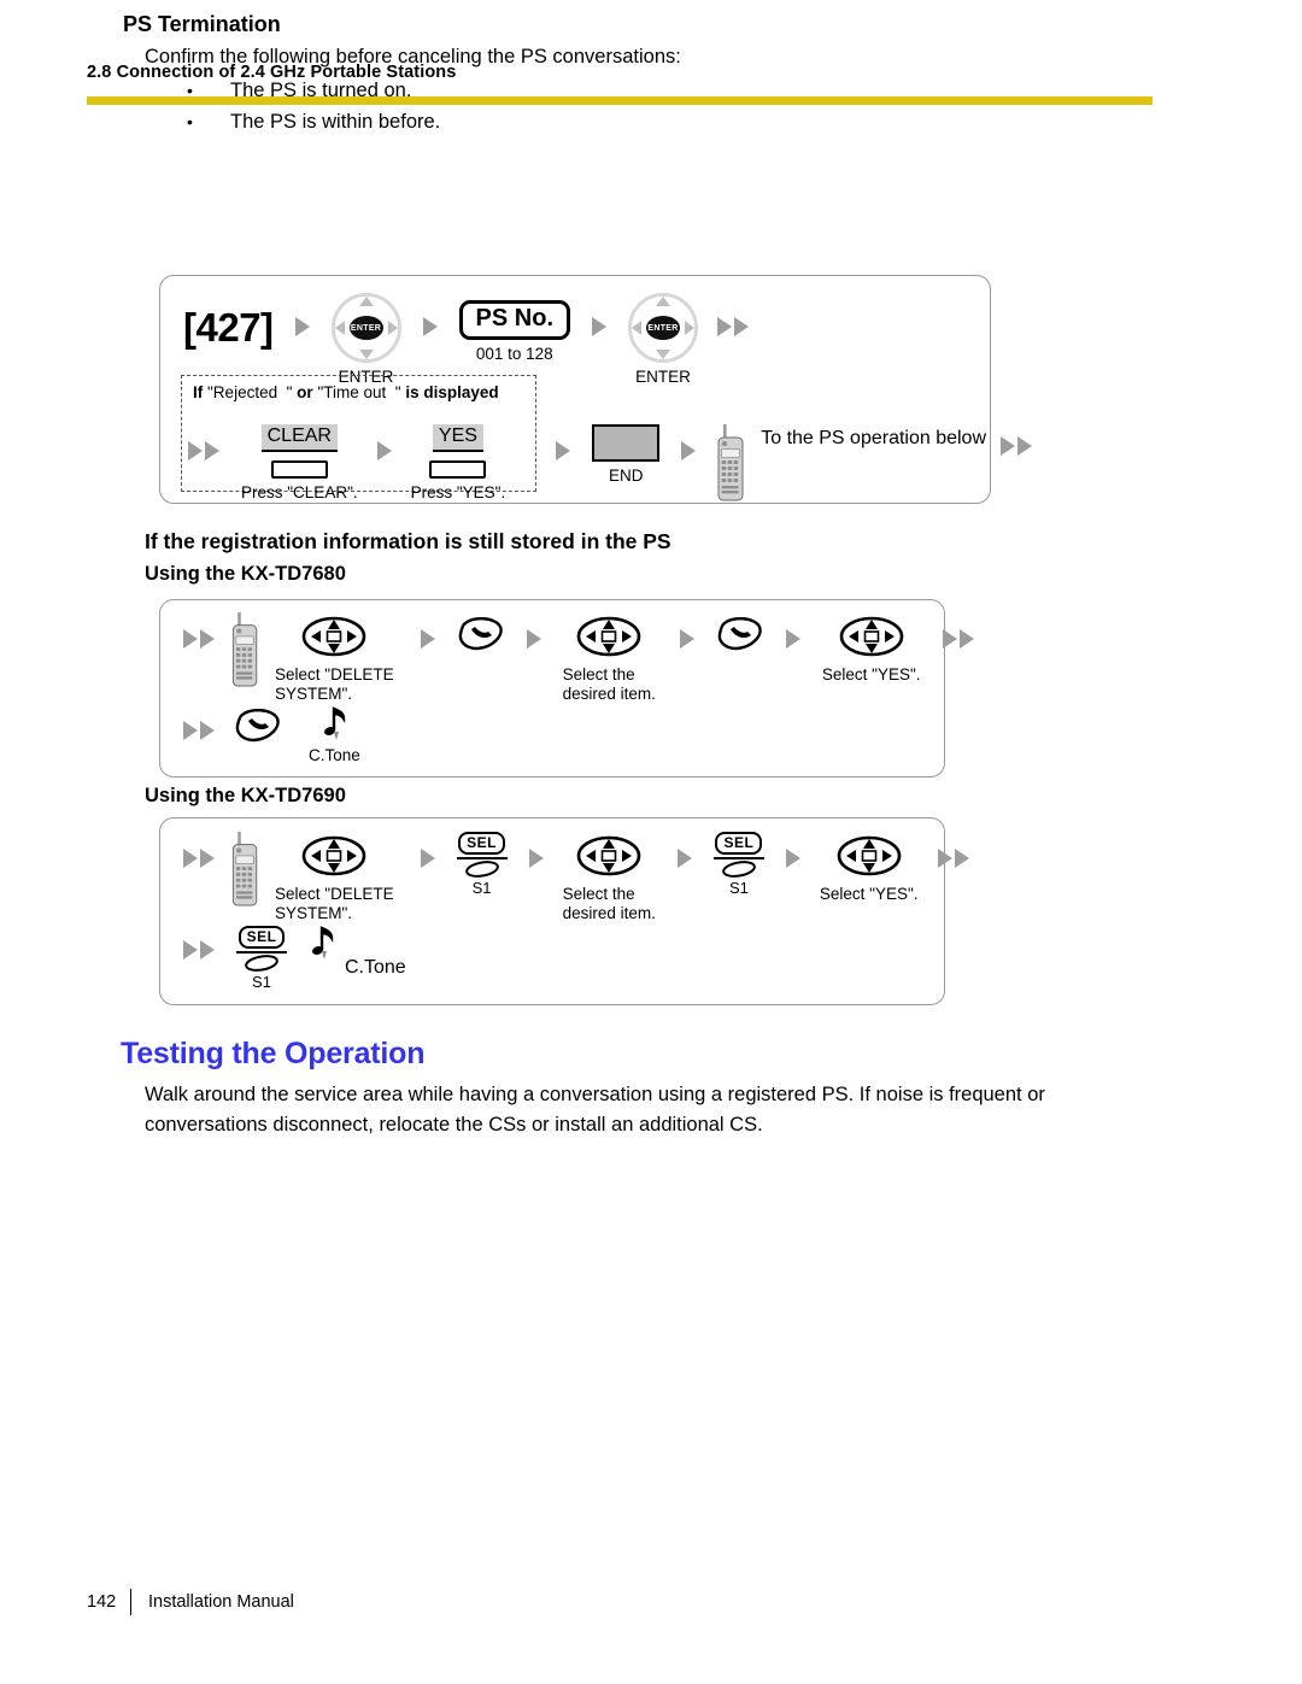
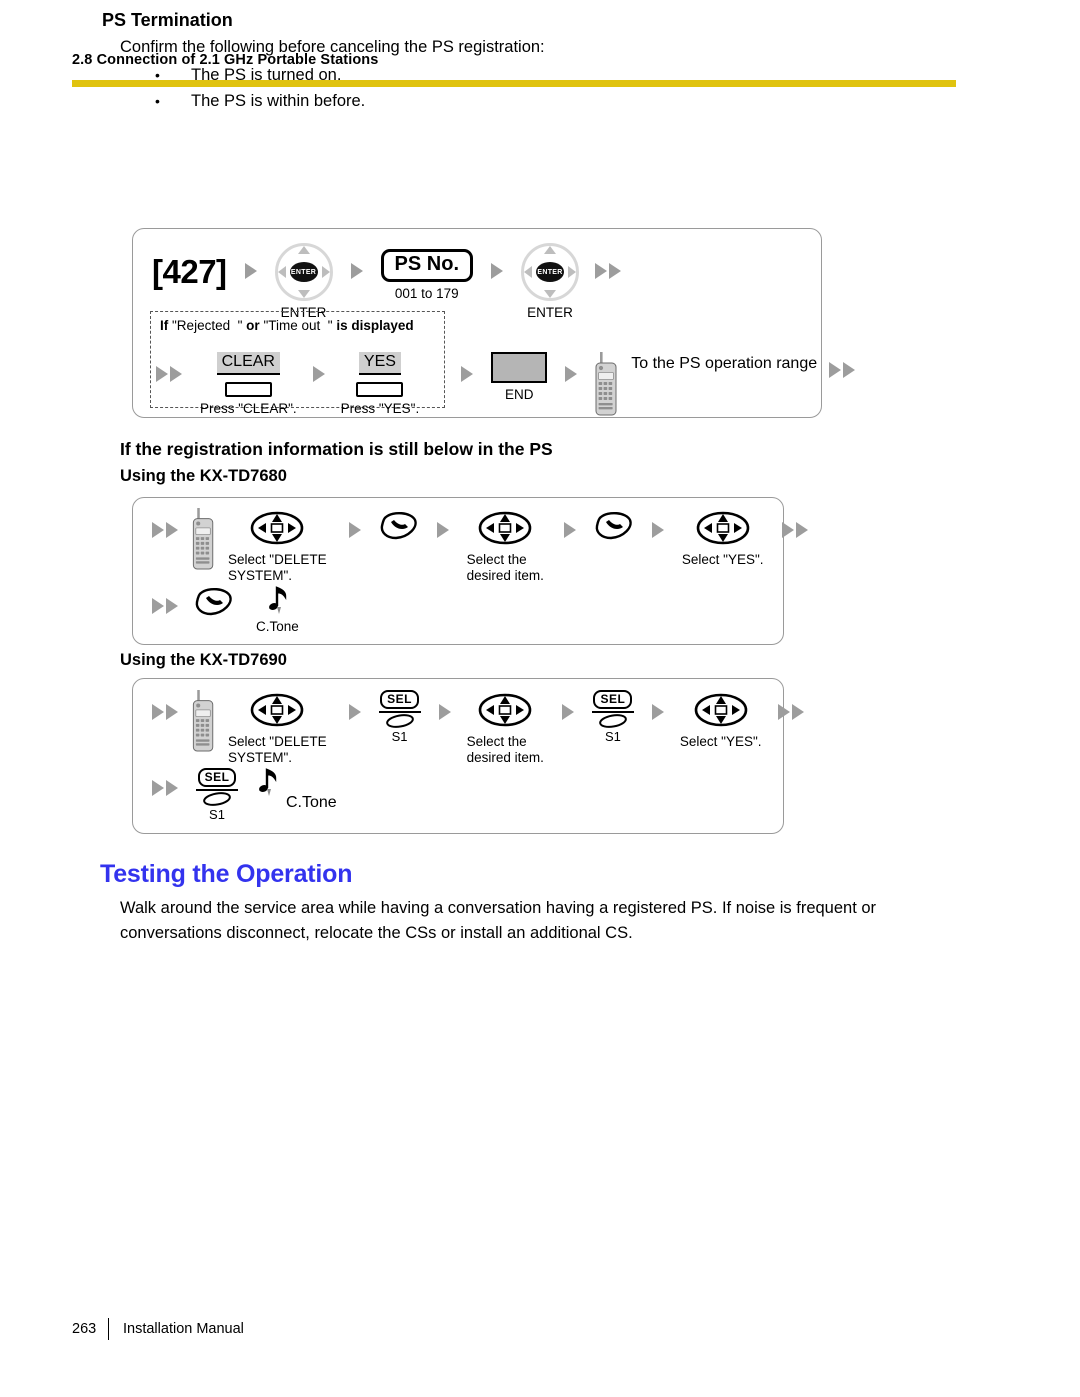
- 2.8 Connection of 2.4 GHz Portable Stations
+ 2.8 Connection of 2.1 GHz Portable Stations
  PS Termination
- Confirm the following before canceling the PS conversations:
+ Confirm the following before canceling the PS registration:
  •
  The PS is turned on.
  •
  The PS is within before.
  [427]
  ENTER
  PS No.
- 001 to 128
+ 001 to 179
  ENTER
  If "Rejected " or "Time out " is displayed
  CLEAR
  Press "CLEAR".
  YES
  Press "YES".
  END
- To the PS operation below
+ To the PS operation range
- If the registration information is still stored in the PS
+ If the registration information is still below in the PS
  Using the KX-TD7680
  Select "DELETE
  SYSTEM".
  Select the
  desired item.
  Select "YES".
  C.Tone
  Using the KX-TD7690
  Select "DELETE
  SYSTEM".
  SEL
  S1
  Select the
  desired item.
  SEL
  S1
  Select "YES".
  SEL
  S1
  C.Tone
  Testing the Operation
- Walk around the service area while having a conversation using a registered PS. If noise is frequent or conversations disconnect, relocate the CSs or install an additional CS.
+ Walk around the service area while having a conversation having a registered PS. If noise is frequent or conversations disconnect, relocate the CSs or install an additional CS.
- 142
+ 263
  Installation Manual
